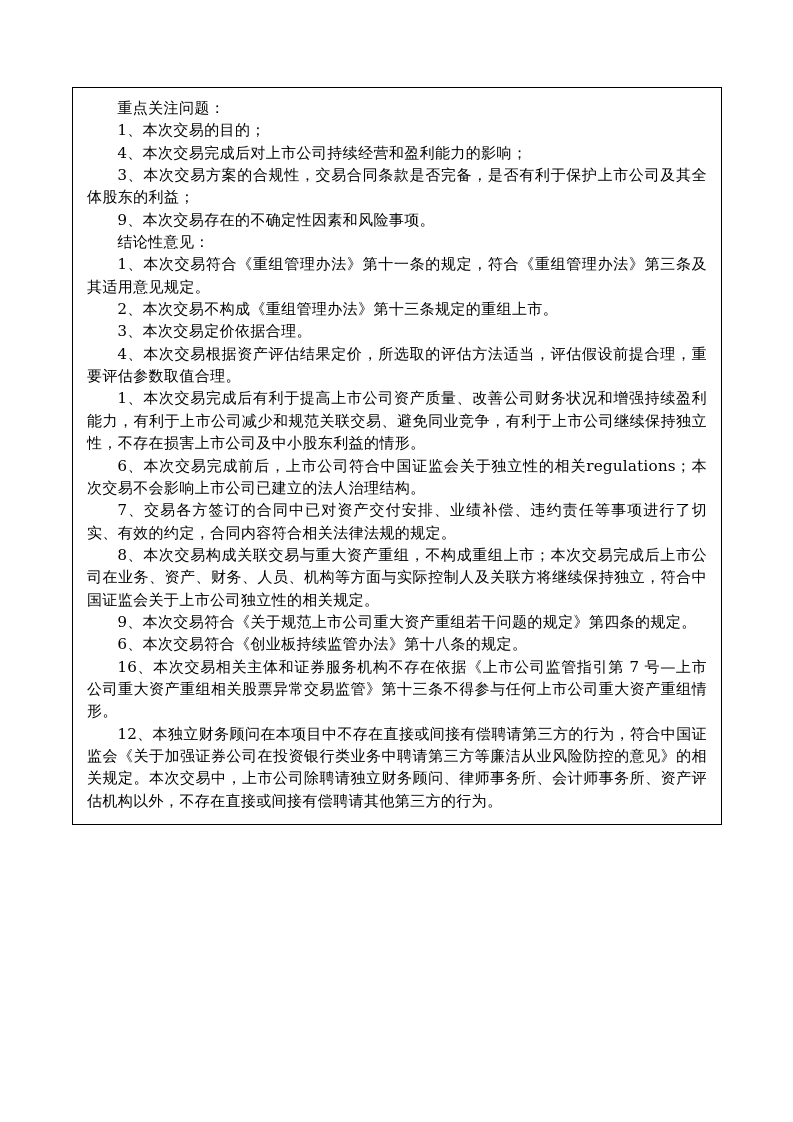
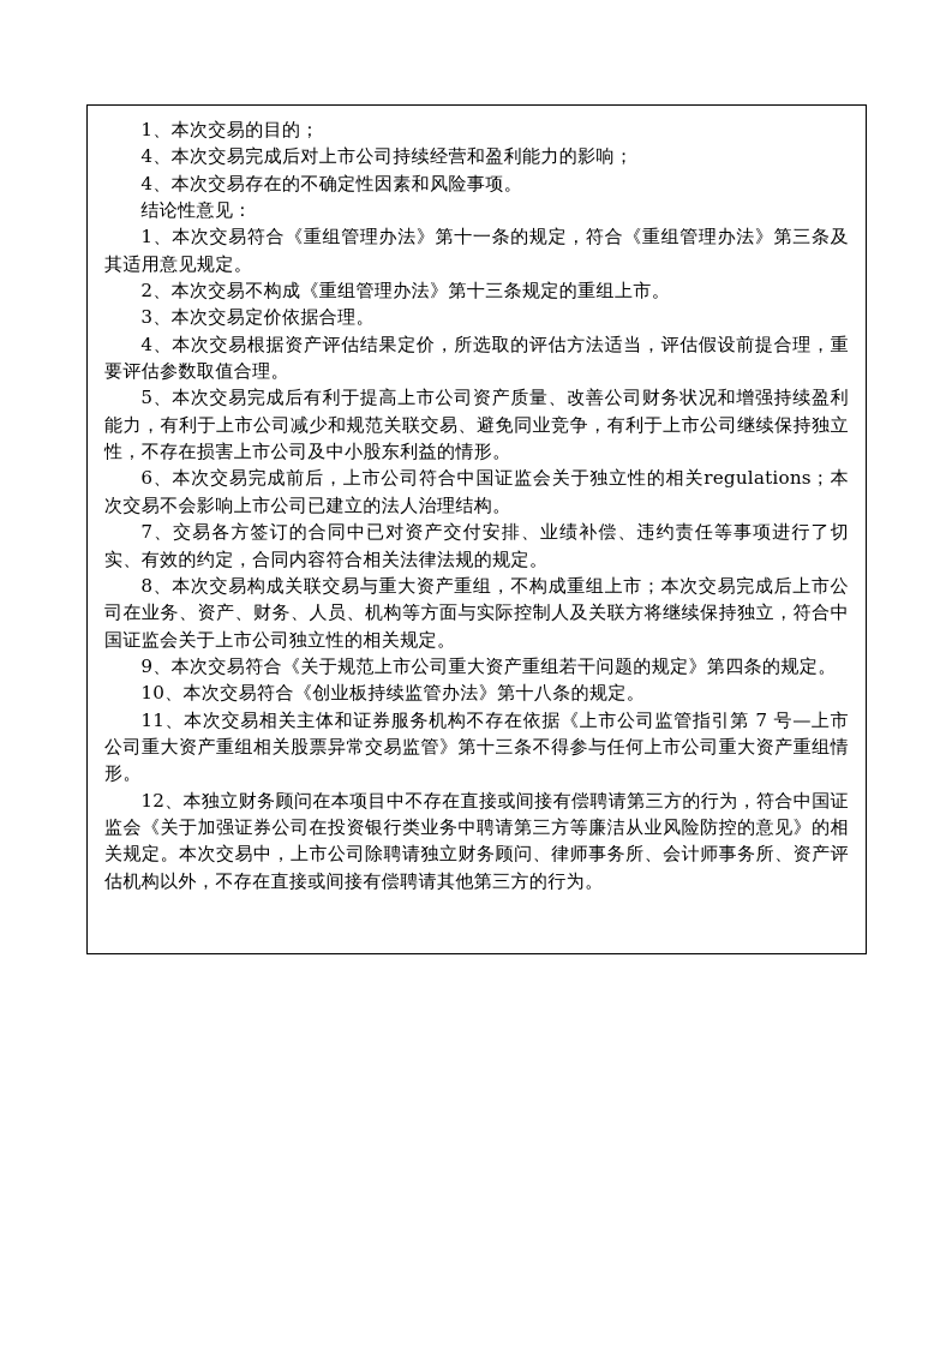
- 重点关注问题：
  1、本次交易的目的；
  4、本次交易完成后对上市公司持续经营和盈利能力的影响；
- 3、本次交易方案的合规性，交易合同条款是否完备，是否有利于保护上市公司及其全体股东的利益；
- 9、本次交易存在的不确定性因素和风险事项。
+ 4、本次交易存在的不确定性因素和风险事项。
  结论性意见：
  1、本次交易符合《重组管理办法》第十一条的规定，符合《重组管理办法》第三条及其适用意见规定。
  2、本次交易不构成《重组管理办法》第十三条规定的重组上市。
  3、本次交易定价依据合理。
  4、本次交易根据资产评估结果定价，所选取的评估方法适当，评估假设前提合理，重要评估参数取值合理。
- 1、本次交易完成后有利于提高上市公司资产质量、改善公司财务状况和增强持续盈利能力，有利于上市公司减少和规范关联交易、避免同业竞争，有利于上市公司继续保持独立性，不存在损害上市公司及中小股东利益的情形。
+ 5、本次交易完成后有利于提高上市公司资产质量、改善公司财务状况和增强持续盈利能力，有利于上市公司减少和规范关联交易、避免同业竞争，有利于上市公司继续保持独立性，不存在损害上市公司及中小股东利益的情形。
  6、本次交易完成前后，上市公司符合中国证监会关于独立性的相关regulations；本次交易不会影响上市公司已建立的法人治理结构。
  7、交易各方签订的合同中已对资产交付安排、业绩补偿、违约责任等事项进行了切实、有效的约定，合同内容符合相关法律法规的规定。
  8、本次交易构成关联交易与重大资产重组，不构成重组上市；本次交易完成后上市公司在业务、资产、财务、人员、机构等方面与实际控制人及关联方将继续保持独立，符合中国证监会关于上市公司独立性的相关规定。
  9、本次交易符合《关于规范上市公司重大资产重组若干问题的规定》第四条的规定。
- 6、本次交易符合《创业板持续监管办法》第十八条的规定。
+ 10、本次交易符合《创业板持续监管办法》第十八条的规定。
- 16、本次交易相关主体和证券服务机构不存在依据《上市公司监管指引第 7 号—上市公司重大资产重组相关股票异常交易监管》第十三条不得参与任何上市公司重大资产重组情形。
+ 11、本次交易相关主体和证券服务机构不存在依据《上市公司监管指引第 7 号—上市公司重大资产重组相关股票异常交易监管》第十三条不得参与任何上市公司重大资产重组情形。
  12、本独立财务顾问在本项目中不存在直接或间接有偿聘请第三方的行为，符合中国证监会《关于加强证券公司在投资银行类业务中聘请第三方等廉洁从业风险防控的意见》的相关规定。本次交易中，上市公司除聘请独立财务顾问、律师事务所、会计师事务所、资产评估机构以外，不存在直接或间接有偿聘请其他第三方的行为。
